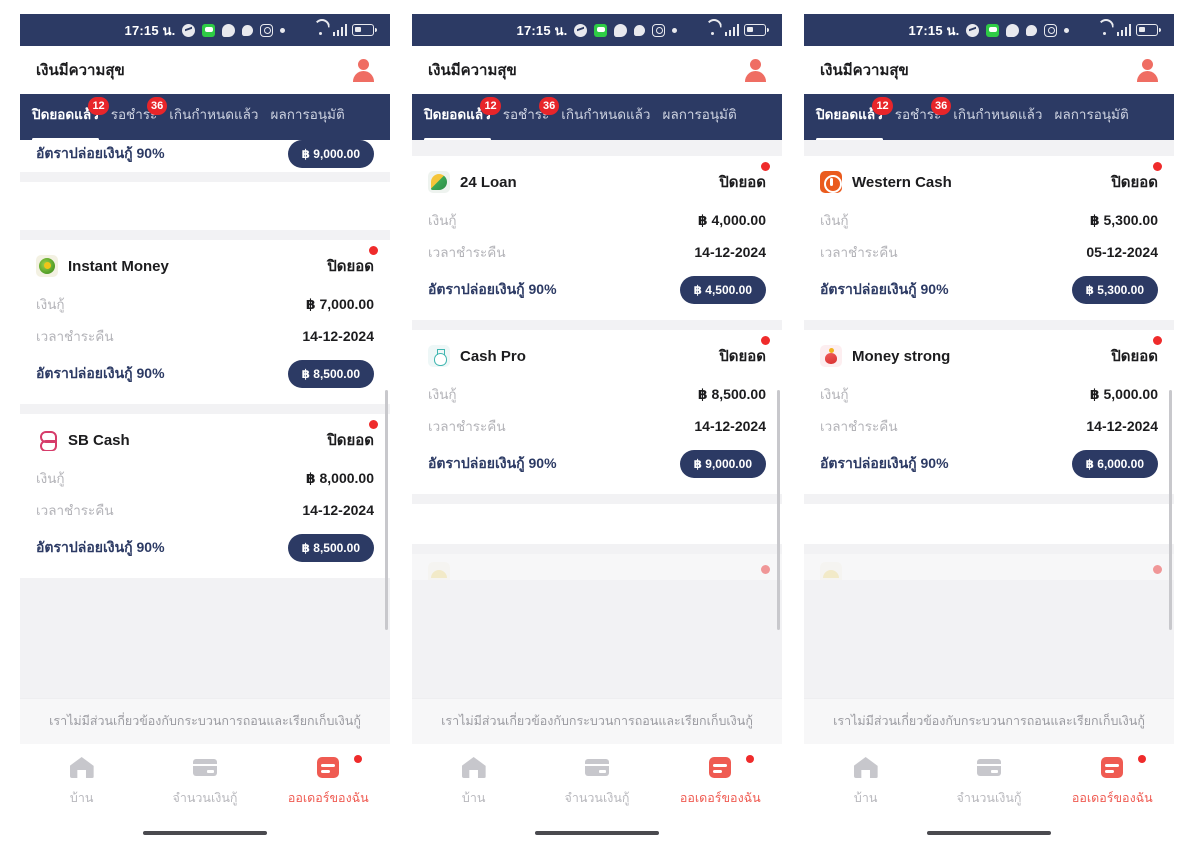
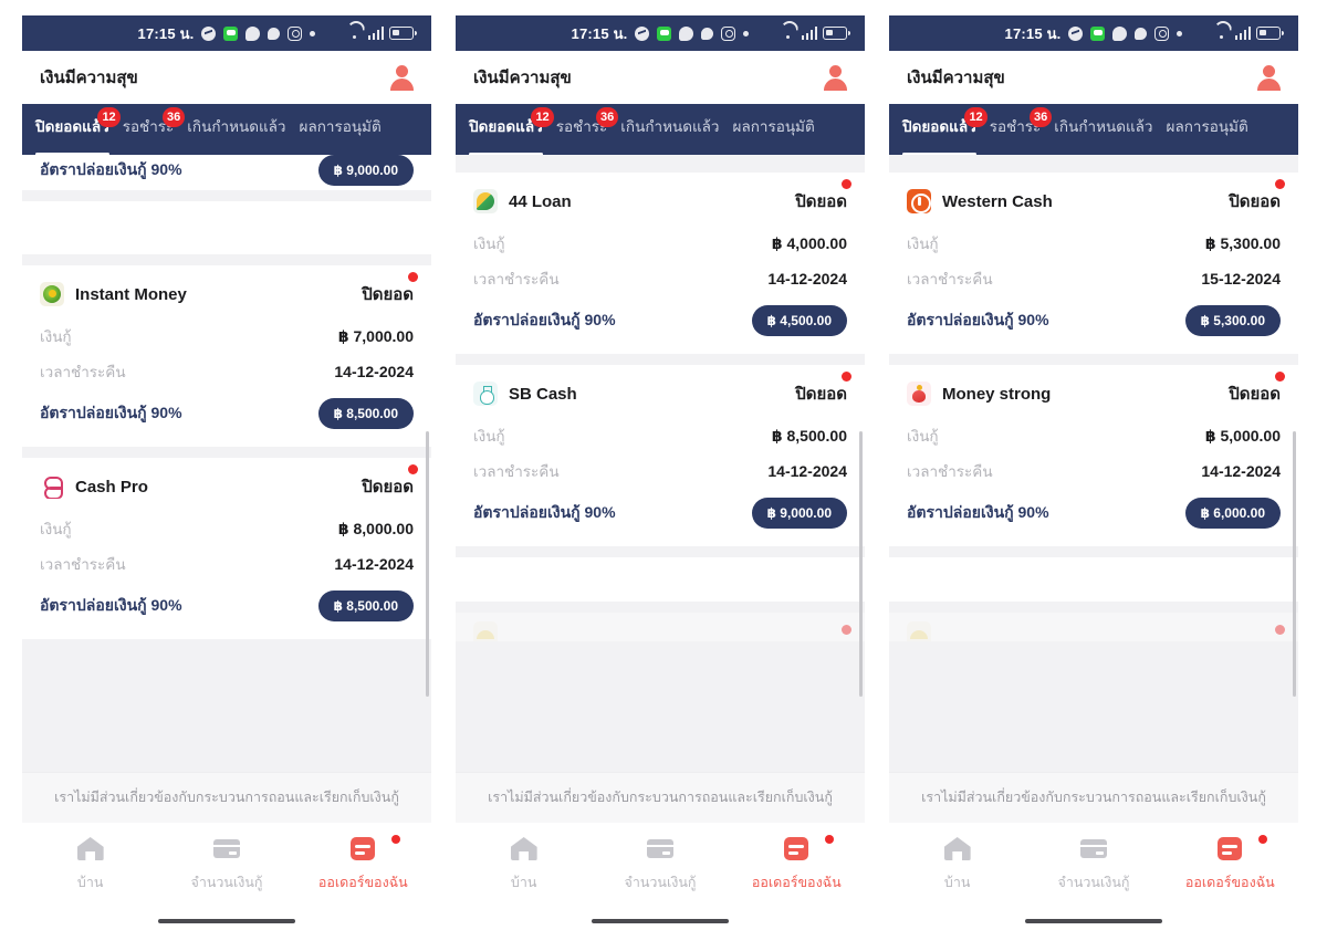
  17:15 น.
  เงินมีความสุข
  ปิดยอดแล้
  12
  รอชำร
  36
  เกินกำหนดแล้ว
  ผลการอนุมัติ
  อัตราปล่อยเงินกู้ 90%
  ฿ 9,000.00
  Instant Money
  ปิดยอด
  เงินกู้
  ฿ 7,000.00
  เวลาชำระคืน
  14-12-2024
  อัตราปล่อยเงินกู้ 90%
  ฿ 8,500.00
- SB Cash
+ Cash Pro
  ปิดยอด
  เงินกู้
  ฿ 8,000.00
  เวลาชำระคืน
  14-12-2024
  อัตราปล่อยเงินกู้ 90%
  ฿ 8,500.00
  เราไม่มีส่วนเกี่ยวข้องกับกระบวนการถอนและเรียกเก็บเงินกู้
  บ้าน
  จำนวนเงินกู้
  ออเดอร์ของฉัน
  17:15 น.
  เงินมีความสุข
  ปิดยอดแล้
  12
  รอชำร
  36
  เกินกำหนดแล้ว
  ผลการอนุมัติ
- 24 Loan
+ 44 Loan
  ปิดยอด
  เงินกู้
  ฿ 4,000.00
  เวลาชำระคืน
  14-12-2024
  อัตราปล่อยเงินกู้ 90%
  ฿ 4,500.00
- Cash Pro
+ SB Cash
  ปิดยอด
  เงินกู้
  ฿ 8,500.00
  เวลาชำระคืน
  14-12-2024
  อัตราปล่อยเงินกู้ 90%
  ฿ 9,000.00
  เราไม่มีส่วนเกี่ยวข้องกับกระบวนการถอนและเรียกเก็บเงินกู้
  บ้าน
  จำนวนเงินกู้
  ออเดอร์ของฉัน
  17:15 น.
  เงินมีความสุข
  ปิดยอดแล้
  12
  รอชำร
  36
  เกินกำหนดแล้ว
  ผลการอนุมัติ
  Western Cash
  ปิดยอด
  เงินกู้
  ฿ 5,300.00
  เวลาชำระคืน
- 05-12-2024
+ 15-12-2024
  อัตราปล่อยเงินกู้ 90%
  ฿ 5,300.00
  Money strong
  ปิดยอด
  เงินกู้
  ฿ 5,000.00
  เวลาชำระคืน
  14-12-2024
  อัตราปล่อยเงินกู้ 90%
  ฿ 6,000.00
  เราไม่มีส่วนเกี่ยวข้องกับกระบวนการถอนและเรียกเก็บเงินกู้
  บ้าน
  จำนวนเงินกู้
  ออเดอร์ของฉัน
